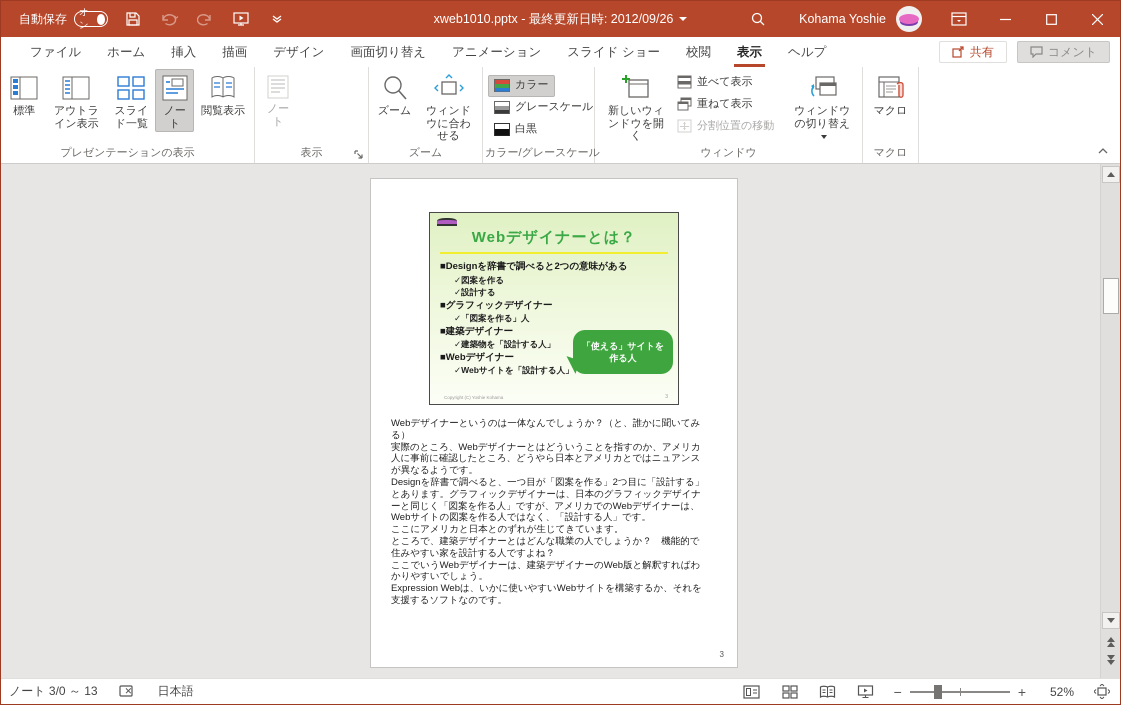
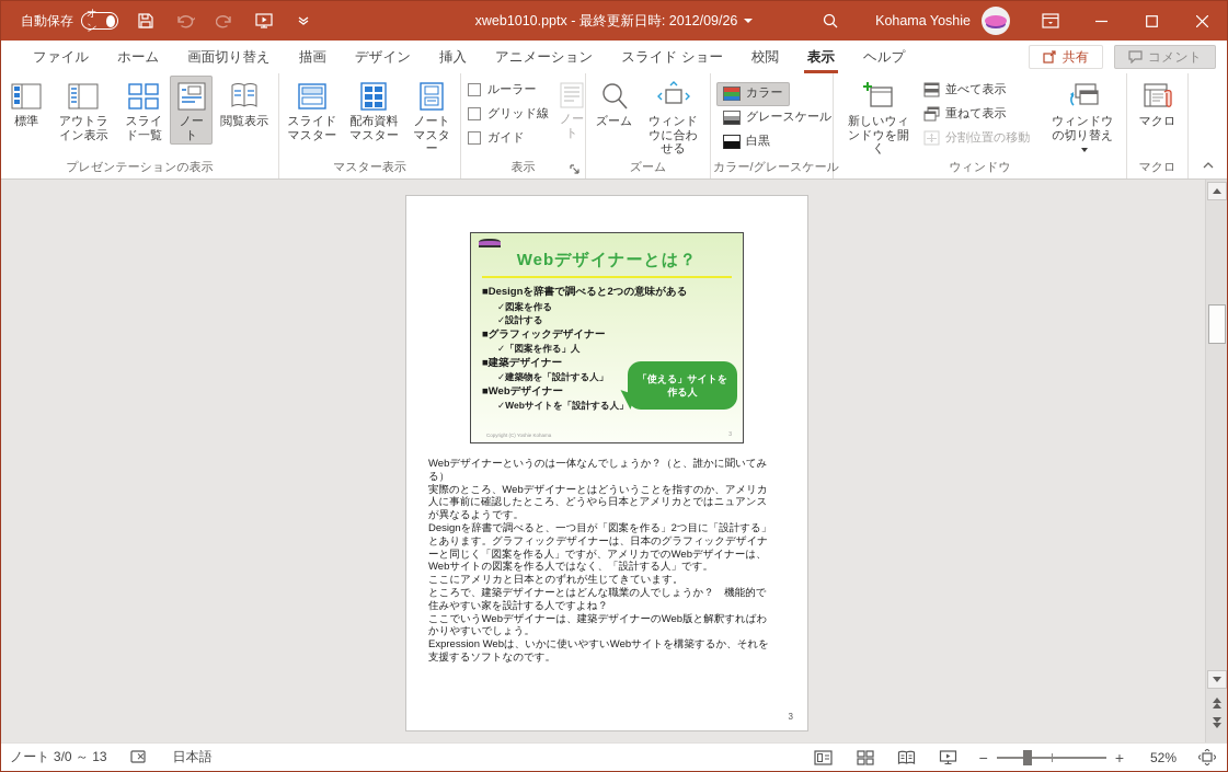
  自動保存
  オン
  xweb1010.pptx - 最終更新日時: 2012/09/26
  Kohama Yoshie
  ファイル
  ホーム
- 挿入
+ 画面切り替え
  描画
  デザイン
- 画面切り替え
+ 挿入
  アニメーション
  スライド ショー
  校閲
  表示
  ヘルプ
  共有
  コメント
  標準
  アウトライン表示
  スライド一覧
  ノート
  閲覧表示
  プレゼンテーションの表示
+ スライドマスター
+ 配布資料マスター
+ ノートマスター
+ マスター表示
+ ルーラー
+ グリッド線
+ ガイド
  ノート
  表示
  ズーム
  ウィンドウに合わせる
  ズーム
  カラー
  グレースケール
  白黒
  カラー/グレースケー
  新しいウィンドウを開く
  並べて表示
  重ねて表示
  分割位置の移動
  ウィンドウの切り替え
  ウィンドウ
  マクロ
  マクロ
  Webデザイナーとは？
  ■Designを辞書で調べると2つの意味がある
  ✓図案を作る
  ✓設計する
  ■グラフィックデザイナー
  ✓「図案を作る」人
  ■建築デザイナー
  ✓建築物を「設計する人」
  ■Webデザイナー
  ✓Webサイトを「設計する人
  「使える」サイトを
  作る人
  Webデザイナーというのは一体なんでしょうか？（と、誰かに聞いてみる）
  実際のところ、Webデザイナーとはどういうことを指すのか、アメリカ人に事前に確認したところ、どうやら日本とアメリカとではニュアンスが異なるようです。
  Designを辞書で調べると、一つ目が「図案を作る」2つ目に「設計する」とあります。グラフィックデザイナーは、日本のグラフィックデザイナーと同じく「図案を作る人」ですが、アメリカでのWebデザイナーは、Webサイトの図案を作る人ではなく、「設計する人」です。
  ここにアメリカと日本とのずれが生じてきています。
  ところで、建築デザイナーとはどんな職業の人でしょうか？ 機能的で住みやすい家を設計する人ですよね？
  ここでいうWebデザイナーは、建築デザイナーのWeb版と解釈すればわかりやすいでしょう。
  Expression Webは、いかに使いやすいWebサイトを構築するか、それを支援するソフトなのです。
  3
  ノート 3/0 ～ 13
  日本語
  −
  +
  52%
